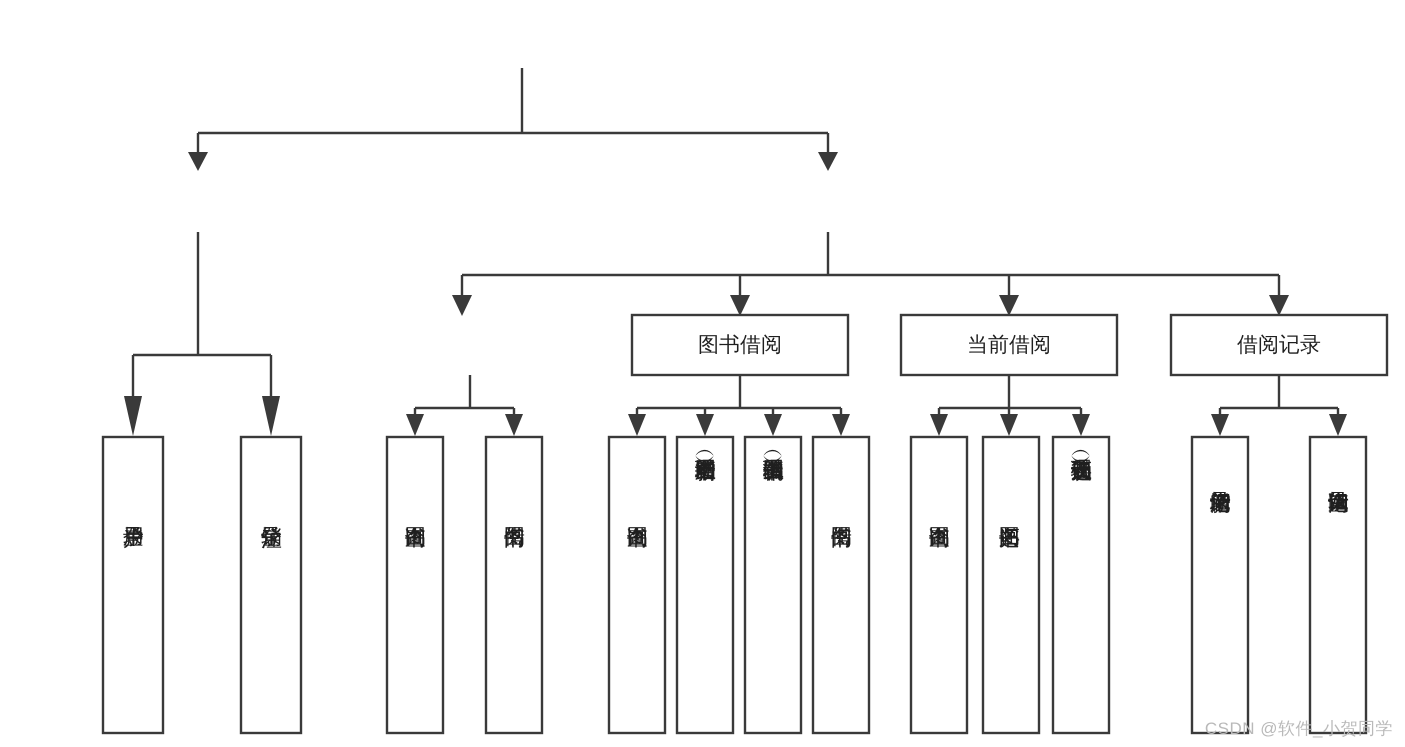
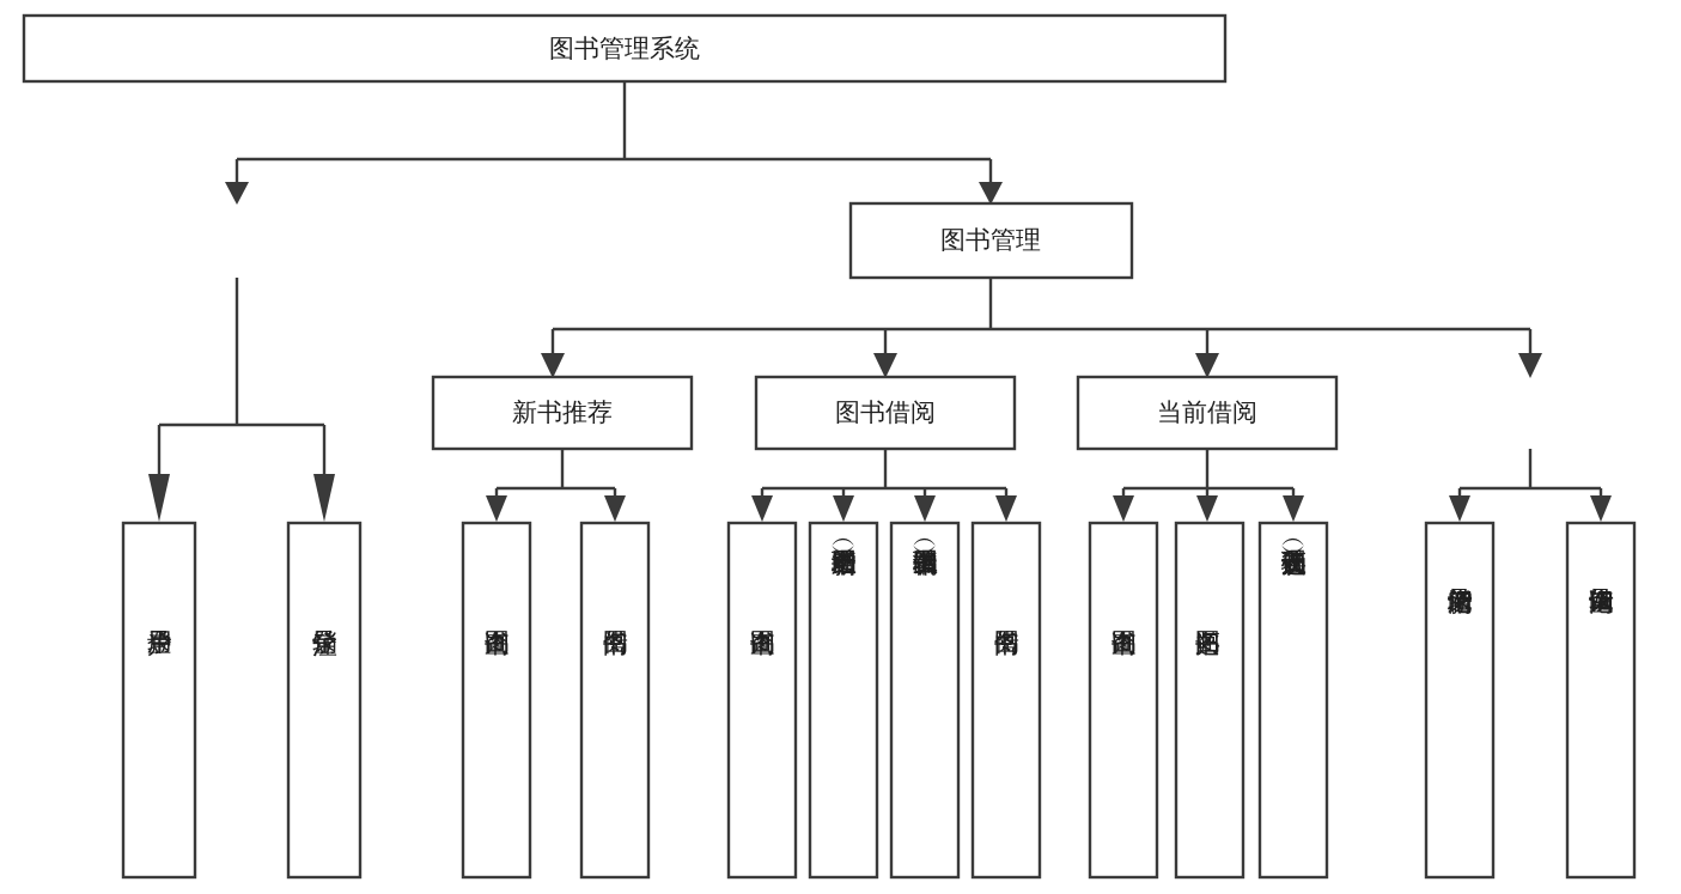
+ 图书管理系统
+ 图书管理
+ 新书推荐
  图书借阅
  当前借阅
- 借阅记录
- CSDN @软件_小贺同学
